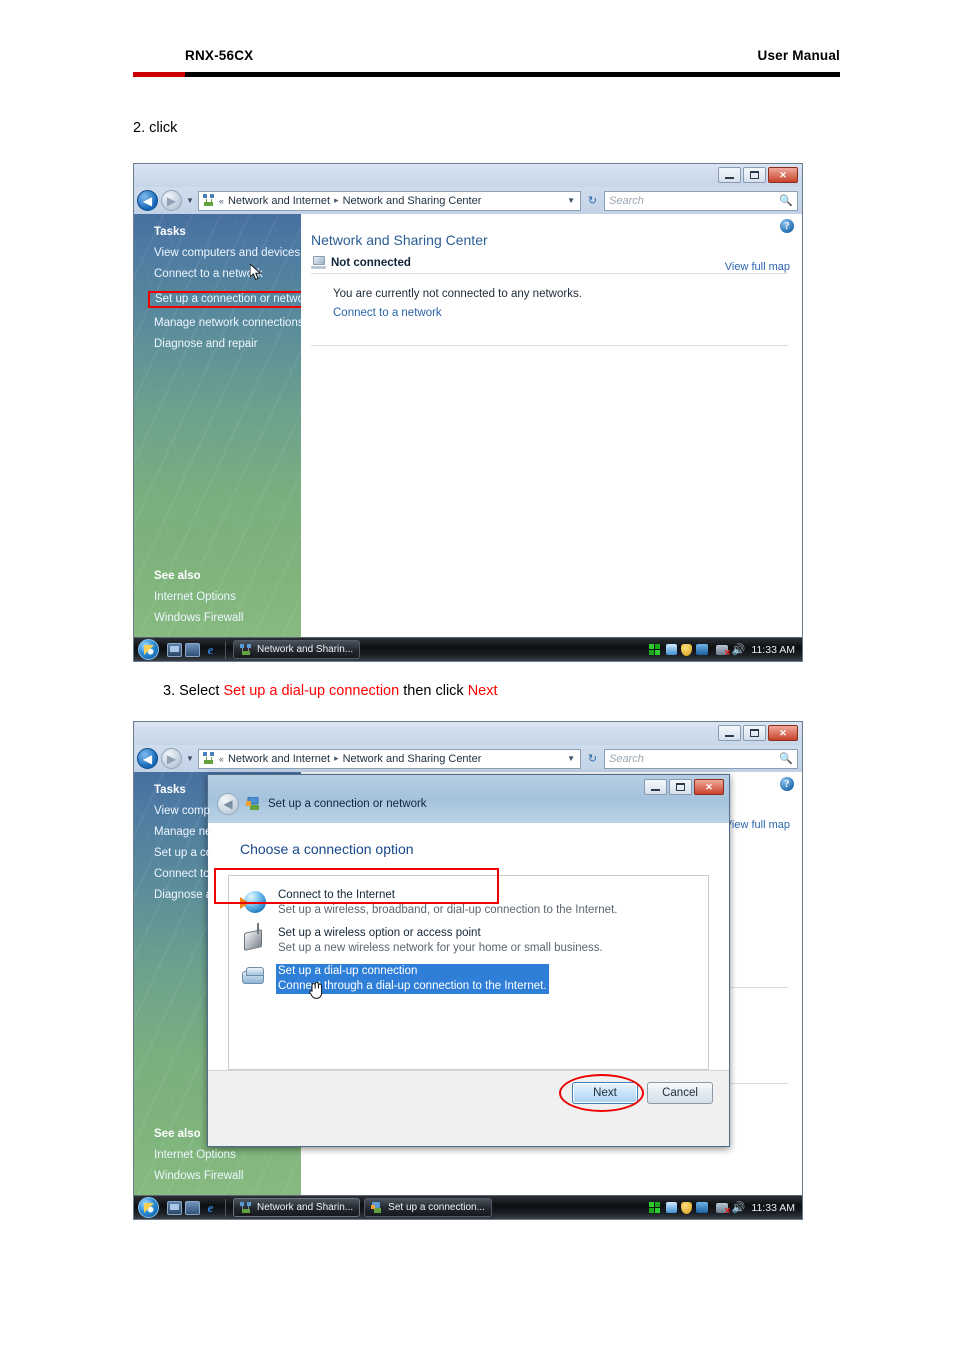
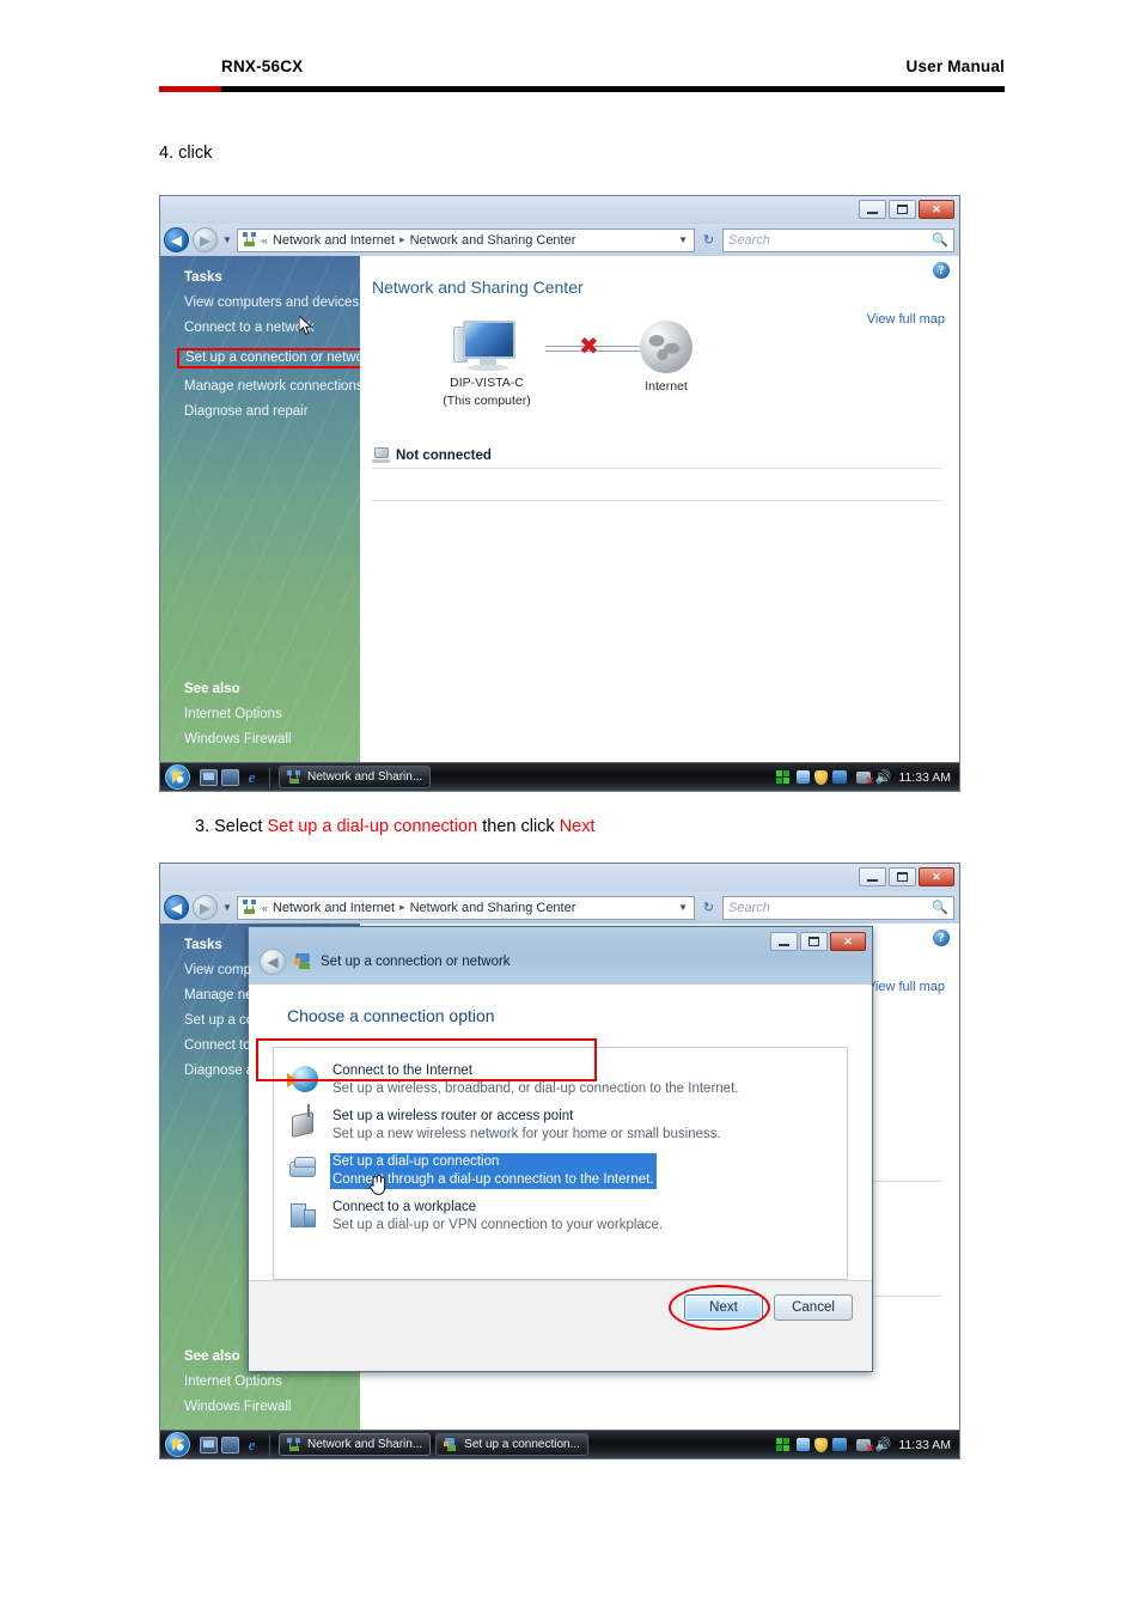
  RNX-56CX
  User Manual
- 2. click
+ 4. click
  ✕
  ◀
  ▶
  ▼
  «
  Network and Internet
  ▸
  Network and Sharing Center
  ▼
  ↻
  Search
  🔍
  Tasks
  View computers and devices
  Connect to a netwk
  Set up a connection or netwo
  Manage network connections
  Diagnose and repair
  See also
  Internet Options
  Windows Firewall
  ?
  Network and Sharing Center
  View full map
+ DIP-VISTA-C
+ (This computer)
+ ✖
+ Internet
  Not connected
- You are currently not connected to any networks.
- Connect to a network
  e
  Network and Sharin...
  🔊
  11:33 AM
  3. Select Set up a dial-up connection then click Next
  ✕
  ◀
  ▶
  ▼
  «
  Network and Internet
  ▸
  Network and Sharing Center
  ▼
  ↻
  Search
  🔍
  Tasks
  View comp
  Manage ne
  Set up a co
  Connect to
  Diagnose a
  See also
  Internet Options
  Windows Firewall
  ?
  iew full map
  e
  Network and Sharin...
  Set up a connection...
  🔊
  11:33 AM
  ✕
  ◀
  Set up a connection or network
  Choose a connection option
  Connect to the Internet
  Set up a wireless, broadband, or dial-up connection to the Internet.
- Set up a wireless option or access point
+ Set up a wireless router or access point
  Set up a new wireless network for your home or small business.
  Set up a dial-up connection
  Conne through a dial-up connection to the Internet.
+ Connect to a workplace
+ Set up a dial-up or VPN connection to your workplace.
  Next
  Cancel
